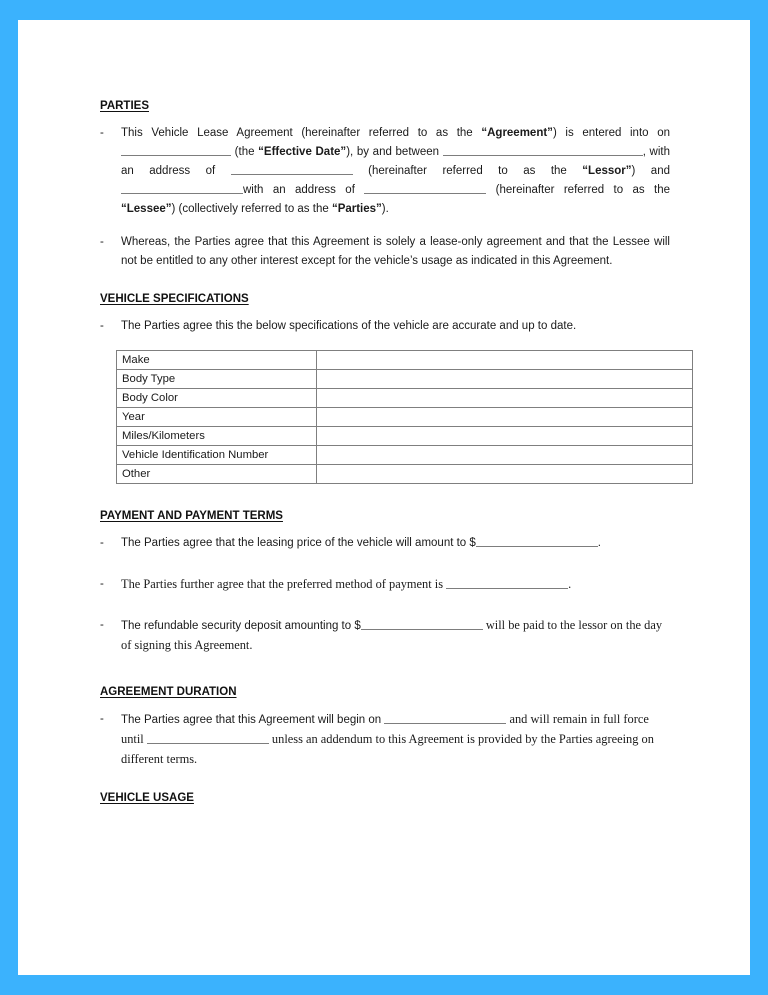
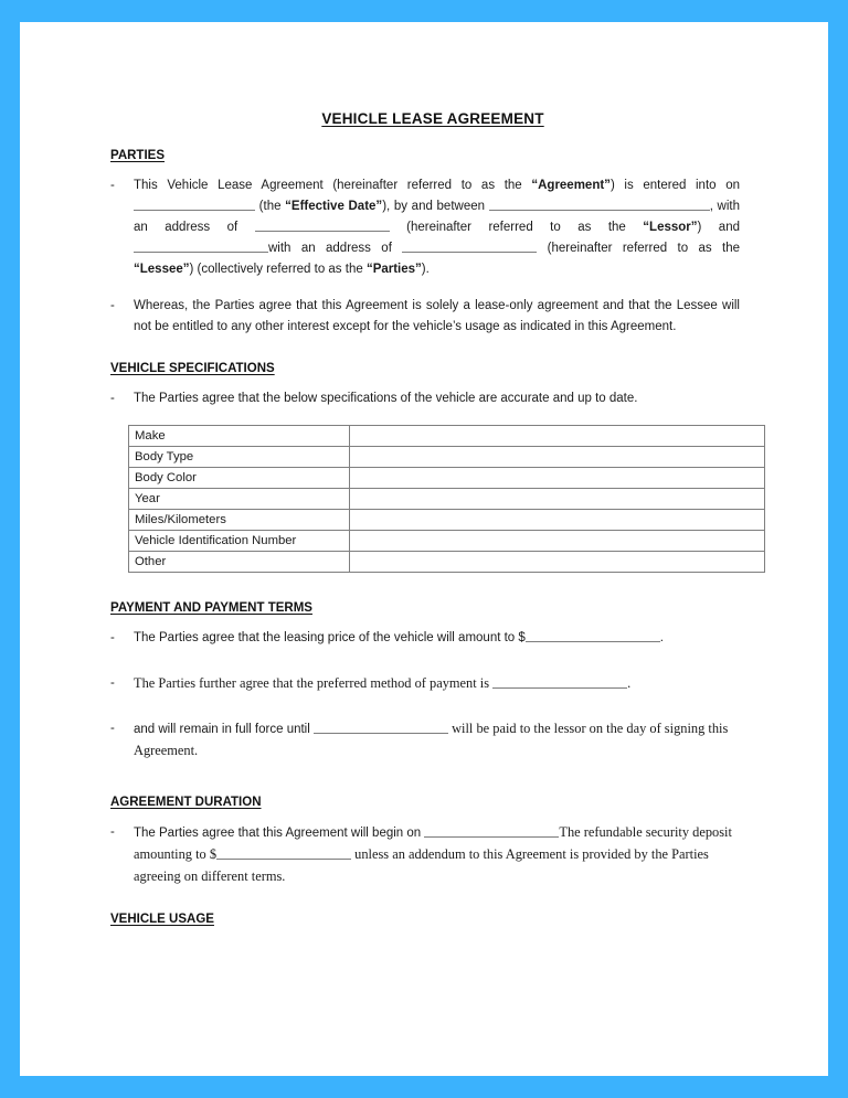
+ VEHICLE LEASE AGREEMENT
  PARTIES
  -
  This Vehicle Lease Agreement (hereinafter referred to as the “Agreement”) is entered into on (the “Effective Date”), by and between , with an address of (hereinafter referred to as the “Lessor”) and with an address of (hereinafter referred to as the “Lessee”) (collectively referred to as the “Parties”).
  -
  Whereas, the Parties agree that this Agreement is solely a lease-only agreement and that the Lessee will not be entitled to any other interest except for the vehicle’s usage as indicated in this Agreement.
  VEHICLE SPECIFICATIONS
  -
- The Parties agree this the below specifications of the vehicle are accurate and up to date.
+ The Parties agree that the below specifications of the vehicle are accurate and up to date.
  Make
  Body Type
  Body Color
  Year
  Miles/Kilometers
  Vehicle Identification Number
  Other
  PAYMENT AND PAYMENT TERMS
  -
  The Parties agree that the leasing price of the vehicle will amount to $ .
  -
  The Parties further agree that the preferred method of payment is .
  -
- The refundable security deposit amounting to $ will be paid to the lessor on the day of signing this Agreement.
+ and will remain in full force until will be paid to the lessor on the day of signing this Agreement.
  AGREEMENT DURATION
  -
- The Parties agree that this Agreement will begin on and will remain in full force until unless an addendum to this Agreement is provided by the Parties agreeing on different terms.
+ The Parties agree that this Agreement will begin on The refundable security deposit amounting to $ unless an addendum to this Agreement is provided by the Parties agreeing on different terms.
  VEHICLE USAGE
